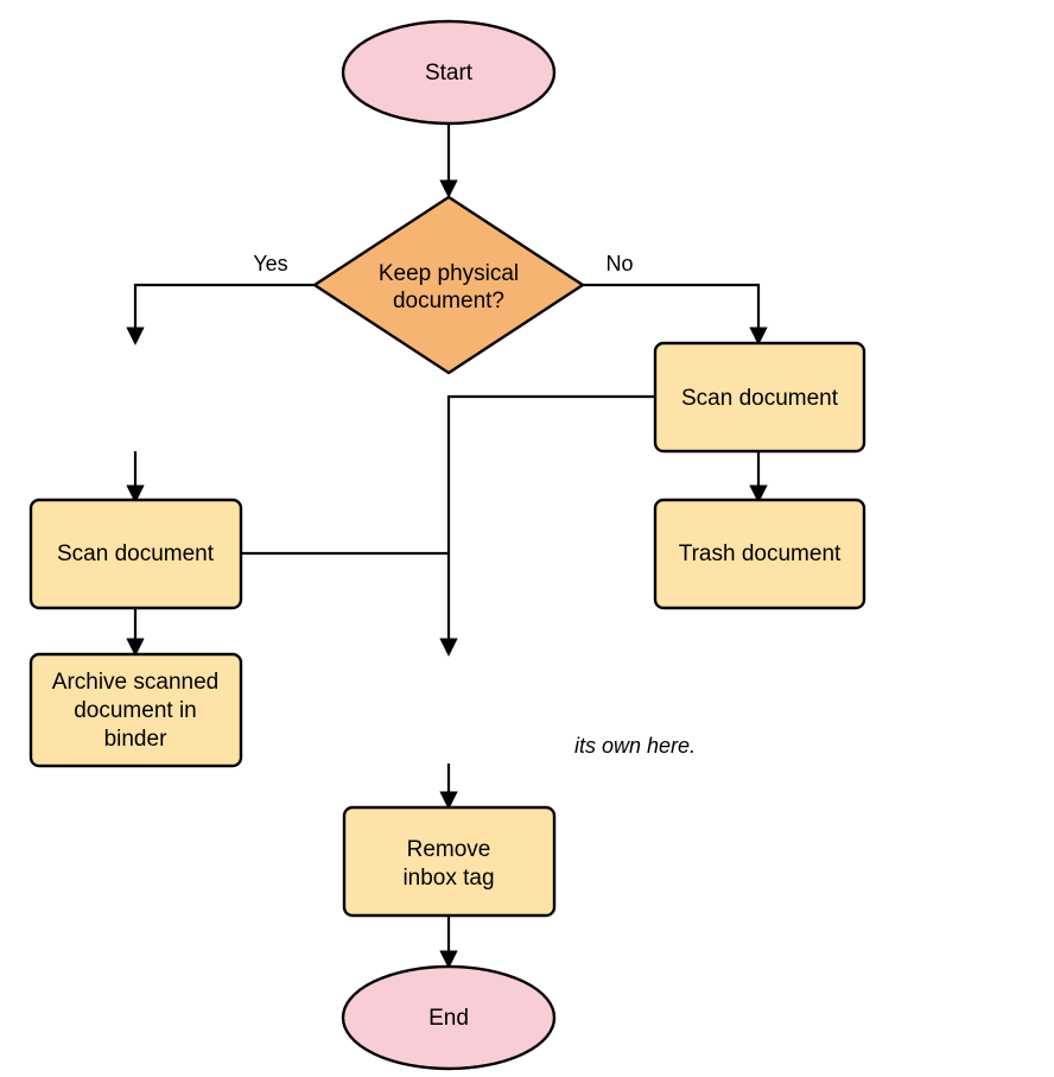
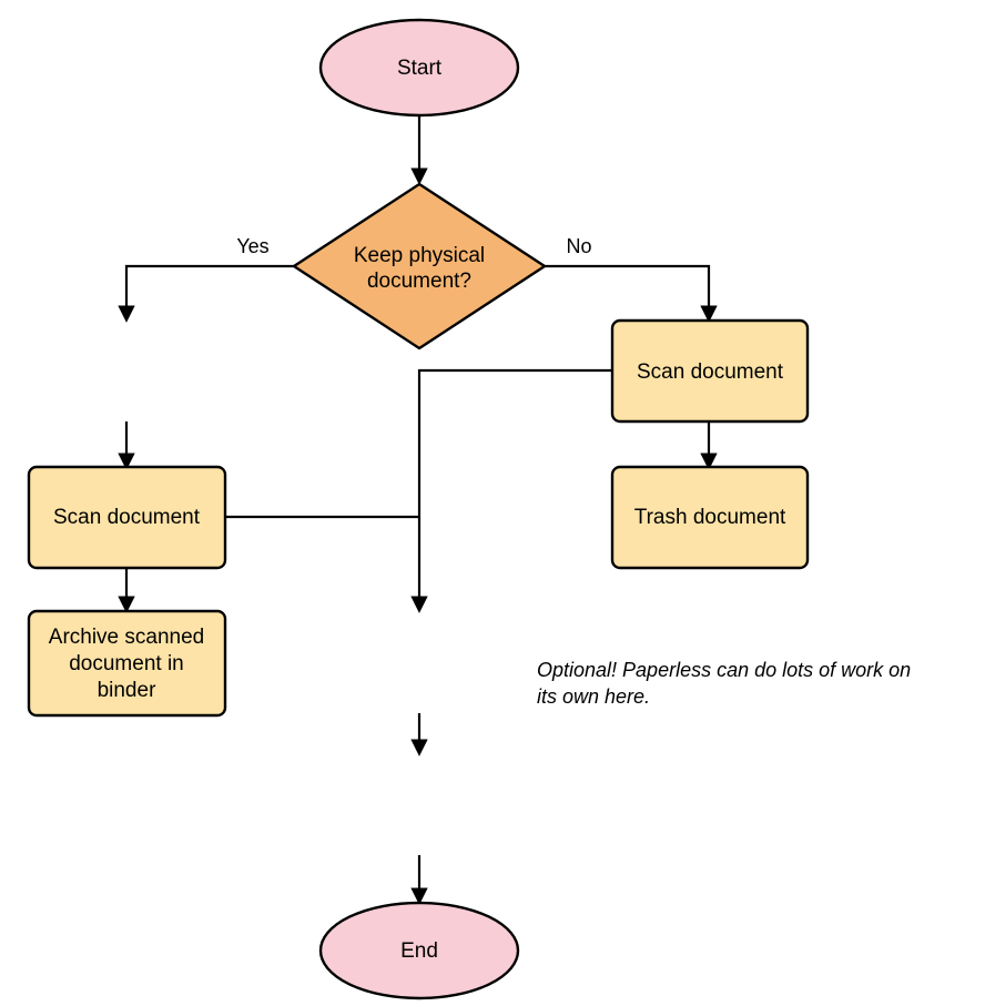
  Yes
  No
  Start
  Keep physical
  document?
  Scan document
  Archive scanned
  document in
  binder
  Scan document
  Trash document
- Remove
- inbox tag
  End
+ Optional! Paperless can do lots of work on
  its own here.
